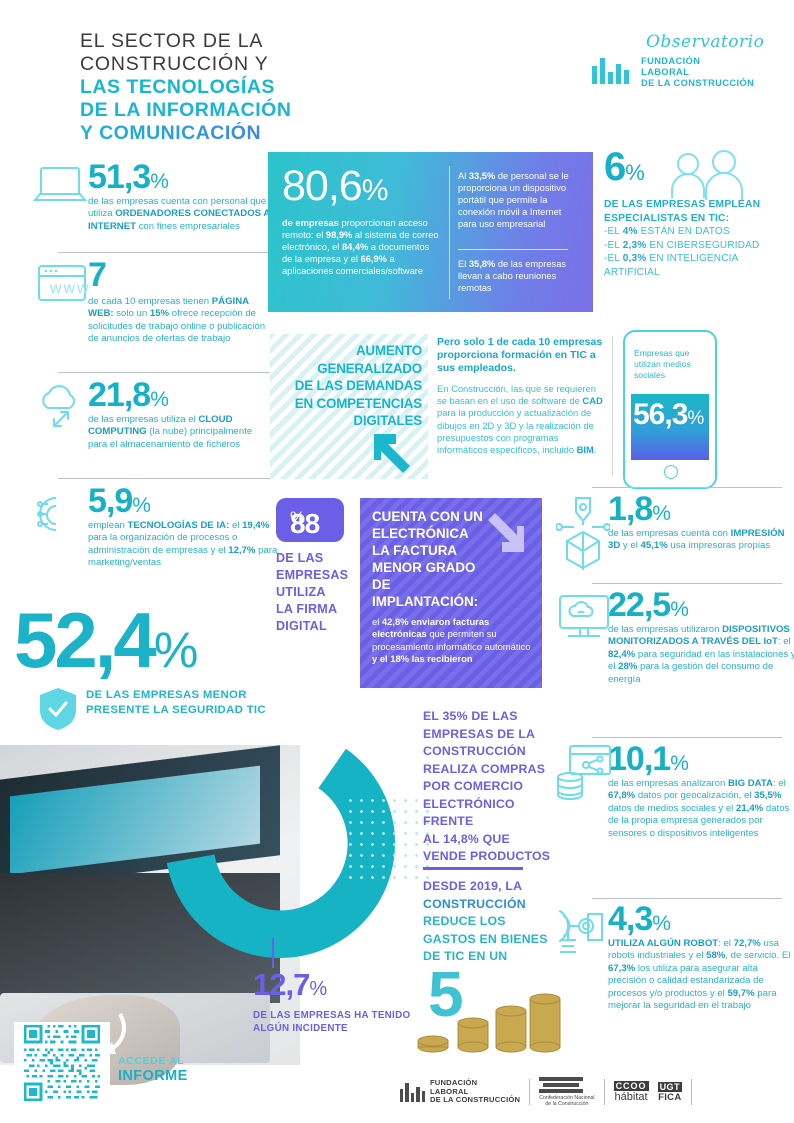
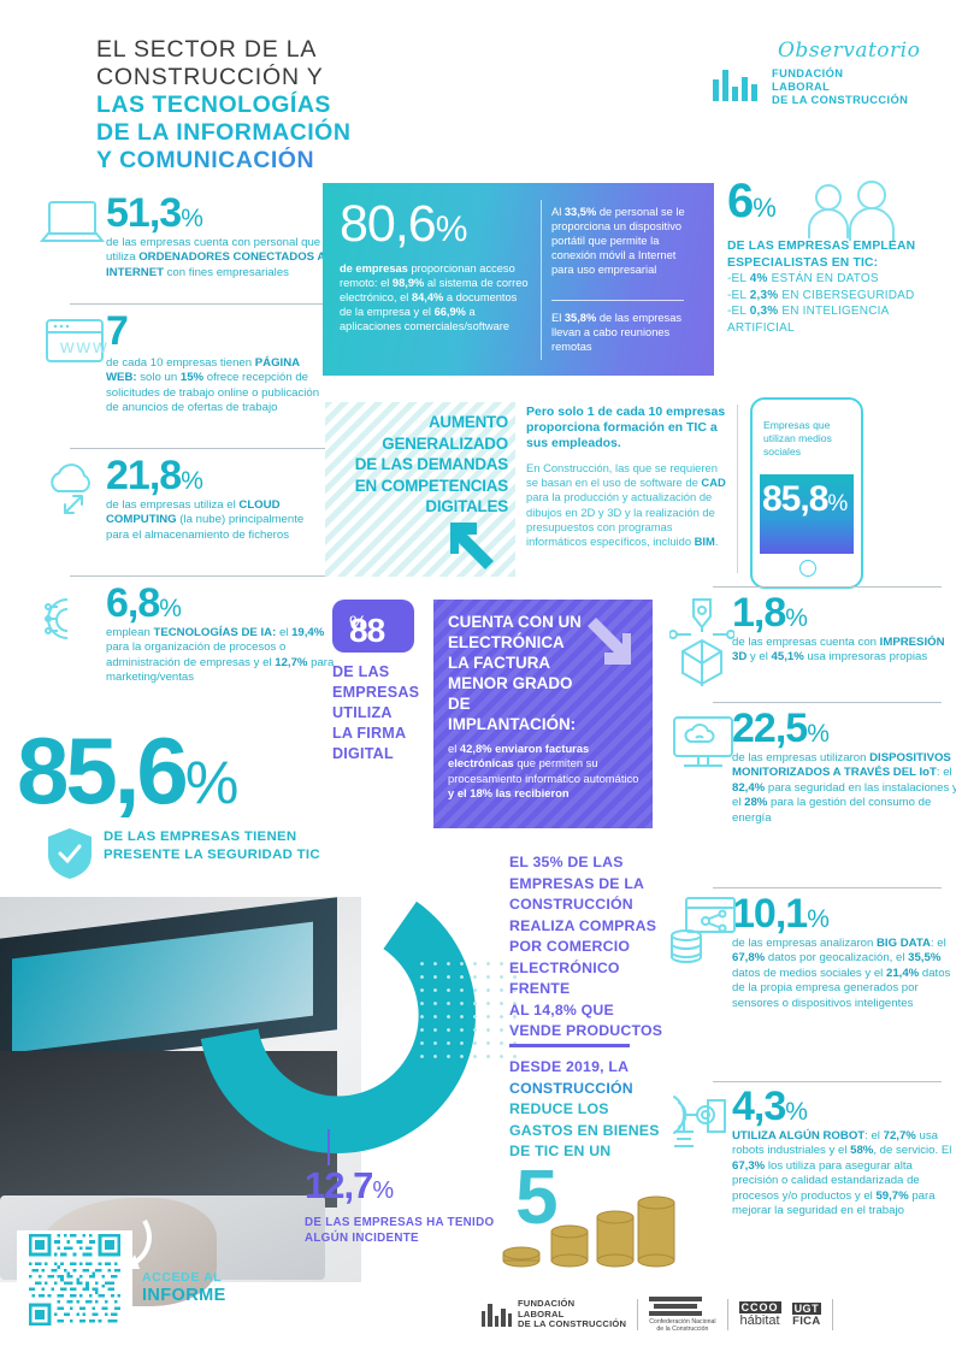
  EL SECTOR DE LA
  CONSTRUCCIÓN Y
  LAS TECNOLOGÍAS
  DE LA INFORMACIÓN
  Y COMUNICACIÓN
  Observatorio
  FUNDACIÓN
  LABORAL
  DE LA CONSTRUCCIÓN
  51,3%
  de las empresas cuenta con personal que utiliza ORDENADORES CONECTADOS A INTERNET con fines empresariales
  www
  7
  de cada 10 empresas tienen PÁGINA WEB: solo un 15% ofrece recepción de solicitudes de trabajo online o publicación de anuncios de ofertas de trabajo
  21,8%
  de las empresas utiliza el CLOUD COMPUTING (la nube) principalmente para el almacenamiento de ficheros
- 5,9%
+ 6,8%
  emplean TECNOLOGÍAS DE IA: el 19,4% para la organización de procesos o administración de empresas y el 12,7% para marketing/ventas
  80,6%
  de empresas proporcionan acceso remoto: el 98,9% al sistema de correo electrónico, el 84,4% a documentos de la empresa y el 66,9% a aplicaciones comerciales/software
  Al 33,5% de personal se le proporciona un dispositivo portátil que permite la conexión móvil a Internet para uso empresarial
  El 35,8% de las empresas llevan a cabo reuniones remotas
  6%
  DE LAS EMPRESAS EMPLEAN ESPECIALISTAS EN TIC:
  -EL 4% ESTÁN EN DATOS
  -EL 2,3% EN CIBERSEGURIDAD
  -EL 0,3% EN INTELIGENCIA ARTIFICIAL
  AUMENTO
  GENERALIZADO
  DE LAS DEMANDAS
  EN COMPETENCIAS
  DIGITALES
  Pero solo 1 de cada 10 empresas proporciona formación en TIC a sus empleados.
  En Construcción, las que se requieren se basan en el uso de software de CAD para la producción y actualización de dibujos en 2D y 3D y la realización de presupuestos con programas informáticos específicos, incluido BIM.
  Empresas que utilizan medios sociales
- 56,3%
+ 85,8%
  88
  %
  DE LAS
  EMPRESAS
  UTILIZA
  LA FIRMA
  DIGITAL
  CUENTA CON UN
  ELECTRÓNICA
  LA FACTURA
  MENOR GRADO
  DE IMPLANTACIÓN:
  el 42,8% enviaron facturas electrónicas que permiten su procesamiento informático automático y el 18% las recibieron
- 52,4%
+ 85,6%
- DE LAS EMPRESAS MENOR PRESENTE LA SEGURIDAD TIC
+ DE LAS EMPRESAS TIENEN PRESENTE LA SEGURIDAD TIC
  1,8%
  de las empresas cuenta con IMPRESIÓN 3D y el 45,1% usa impresoras propias
  22,5%
  de las empresas utilizaron DISPOSITIVOS MONITORIZADOS A TRAVÉS DEL IoT: el 82,4% para seguridad en las instalaciones y el 28% para la gestión del consumo de energía
  10,1%
  de las empresas analizaron BIG DATA: el 67,8% datos por geocalización, el 35,5% datos de medios sociales y el 21,4% datos de la propia empresa generados por sensores o dispositivos inteligentes
  4,3%
  UTILIZA ALGÚN ROBOT: el 72,7% usa robots industriales y el 58%, de servicio. El 67,3% los utiliza para asegurar alta precisión o calidad estandarizada de procesos y/o productos y el 59,7% para mejorar la seguridad en el trabajo
  EL 35% DE LAS
  EMPRESAS DE LA
  CONSTRUCCIÓN
  REALIZA COMPRAS
  POR COMERCIO
  ELECTRÓNICO FRENTE
  AL 14,8% QUE
  VENDE PRODUCTOS
  DESDE 2019, LA
  CONSTRUCCIÓN
  REDUCE LOS
  GASTOS EN BIENES
  DE TIC EN UN
  5
  12,7%
  DE LAS EMPRESAS HA TENIDO ALGÚN INCIDENTE
  ACCEDE AL
  INFORME
  FUNDACIÓN
  LABORAL
  DE LA CONSTRUCCIÓN
  CCOO
  hábitat
  UGT
  FICA
